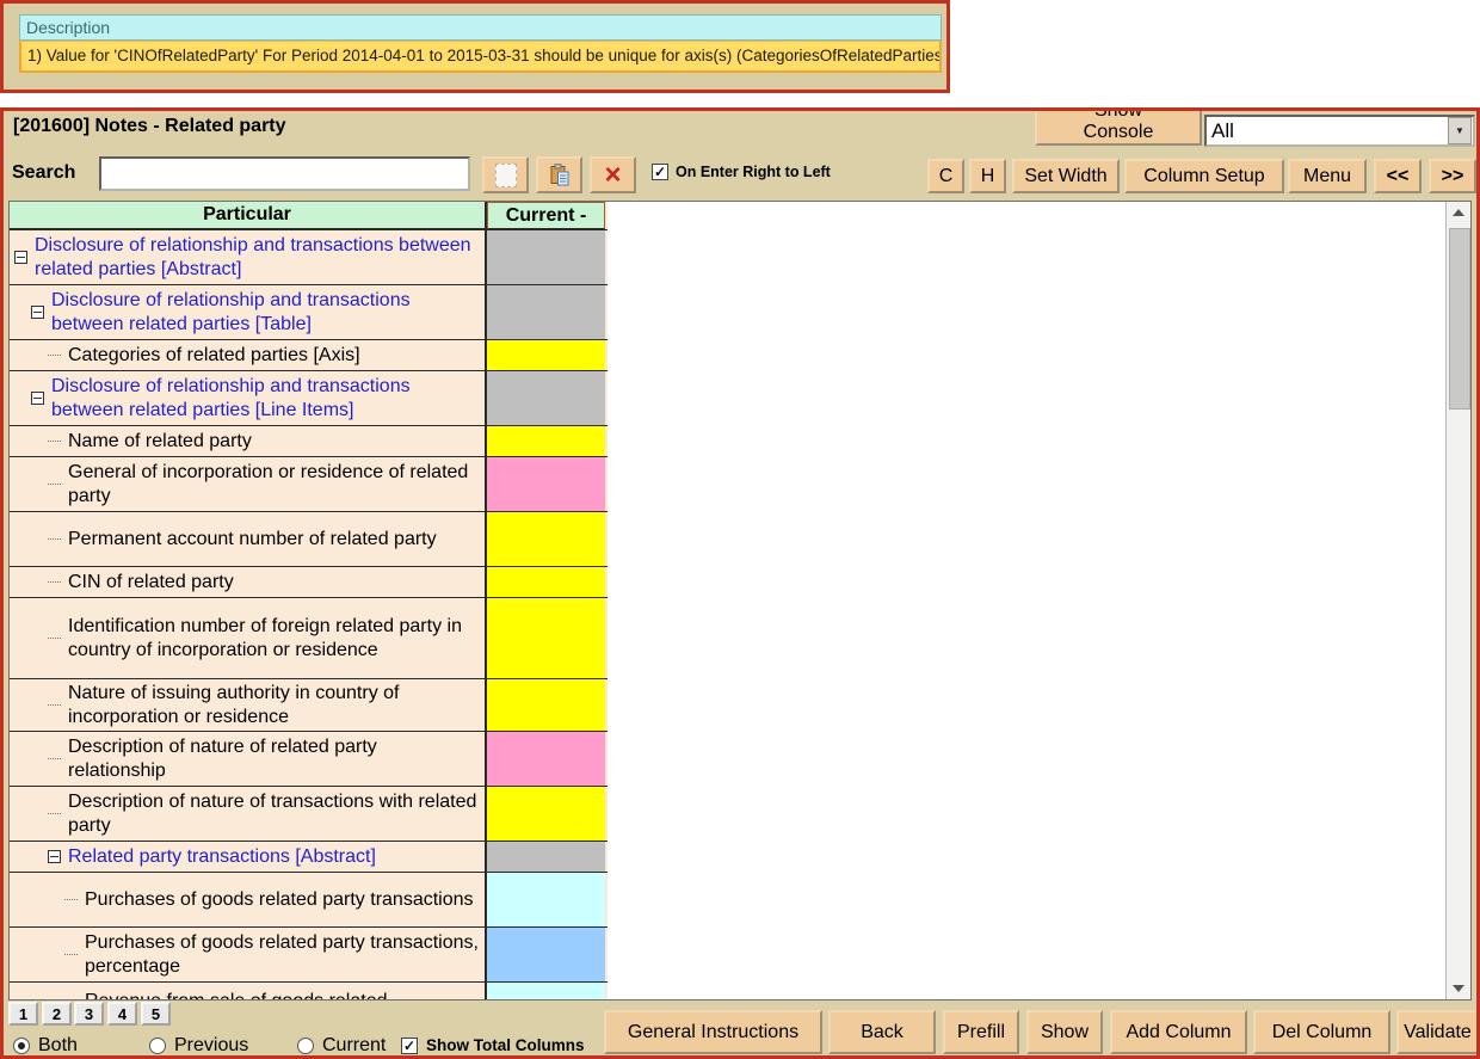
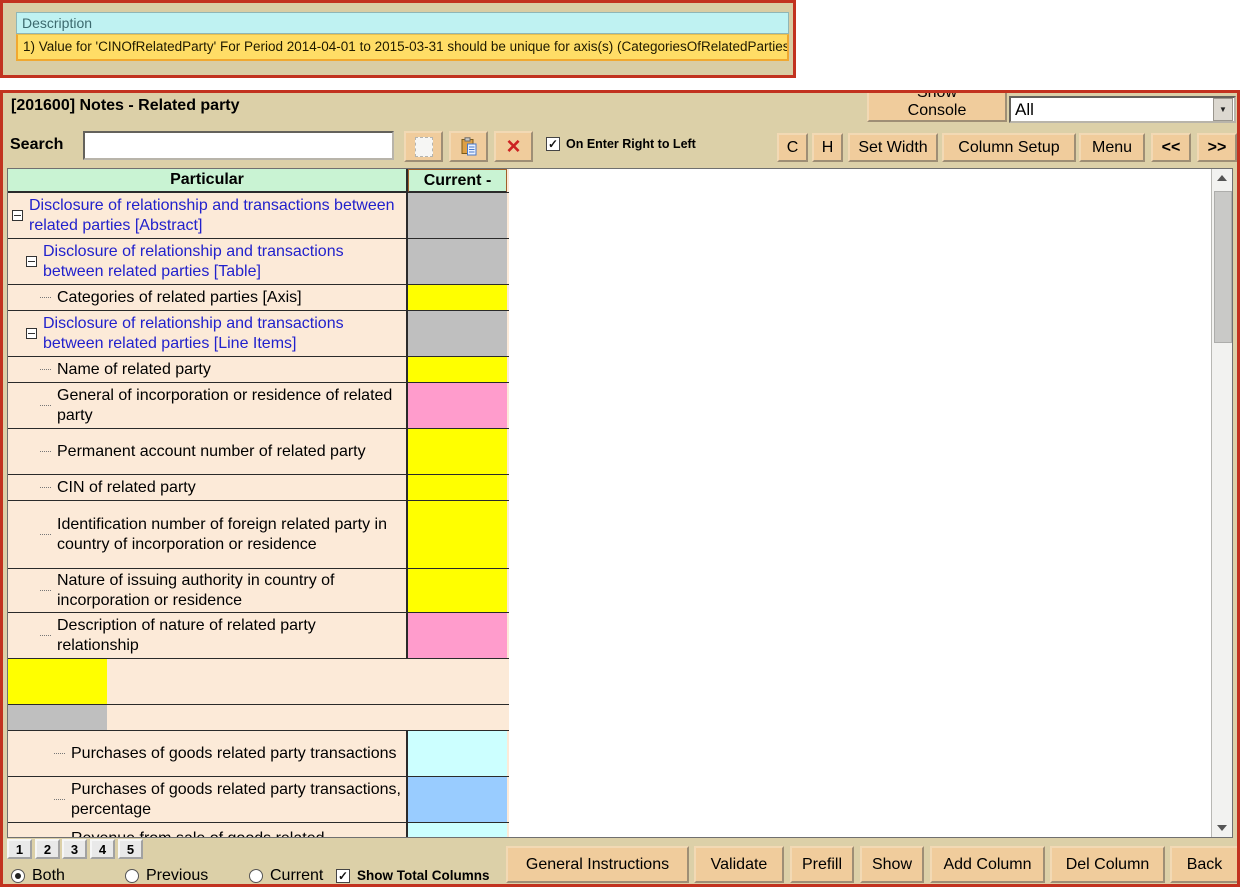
  Description
  1) Value for 'CINOfRelatedParty' For Period 2014-04-01 to 2015-03-31 should be unique for axis(s) (CategoriesOfRelatedParties
  [201600] Notes - Related party
  All
  ▼
  Search
  ×
  On Enter Right to Left
  C
  H
  Set Width
  Column Setup
  Menu
  <<
  >>
  Particular
  Current -
  Disclosure of relationship and transactions between related parties [Abstract]
  Disclosure of relationship and transactions between related parties [Table]
  Categories of related parties [Axis]
  Disclosure of relationship and transactions between related parties [Line Items]
  Name of related party
  General of incorporation or residence of related party
  Permanent account number of related party
  CIN of related party
  Identification number of foreign related party in country of incorporation or residence
  Nature of issuing authority in country of incorporation or residence
  Description of nature of related party relationship
- Description of nature of transactions with related party
- Related party transactions [Abstract]
  Purchases of goods related party transactions
  Purchases of goods related party transactions, percentage
  1
  2
  3
  4
  5
  Both
  Previous
  Current
  Show Total Columns
  General Instructions
- Back
+ Validate
  Prefill
  Show
  Add Column
  Del Column
- Validate
+ Back
